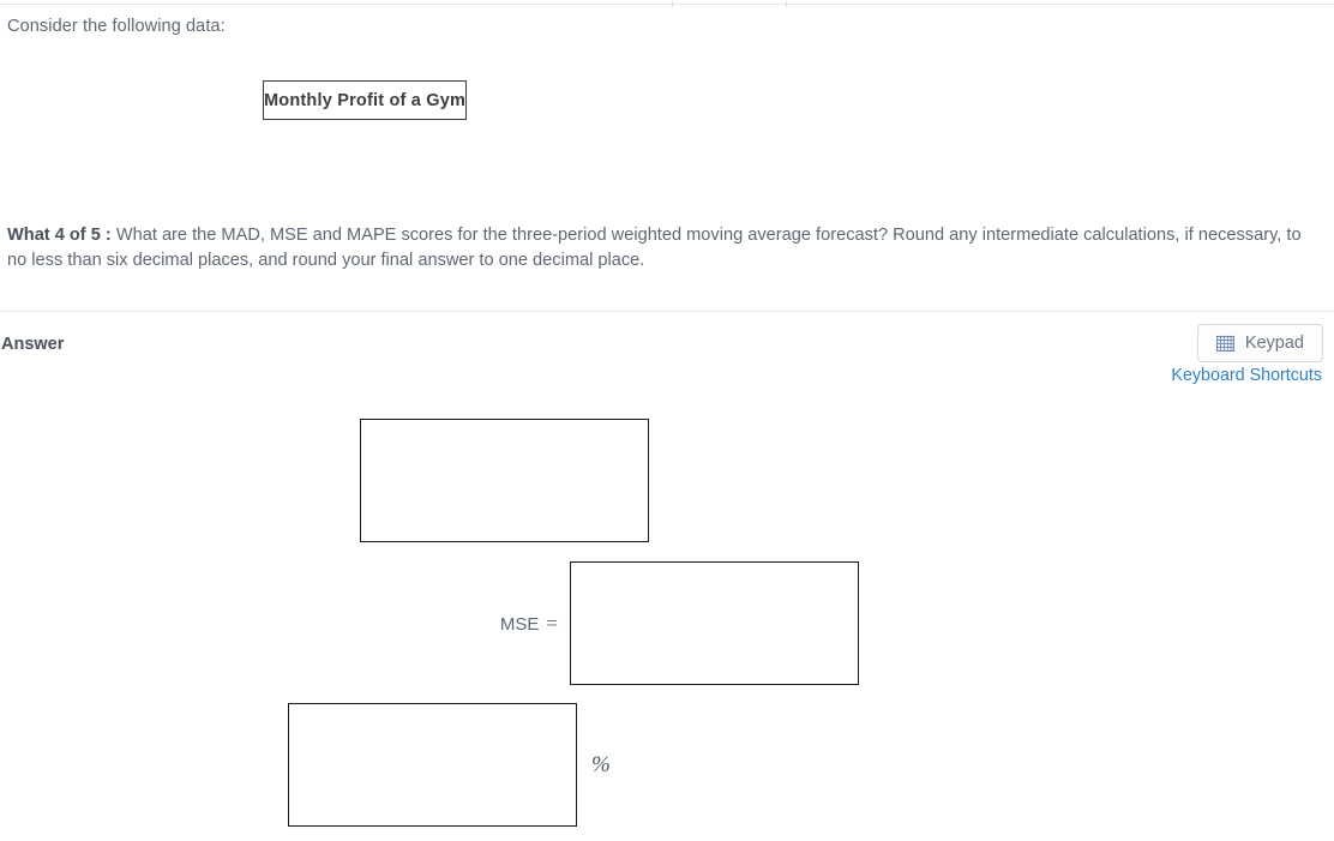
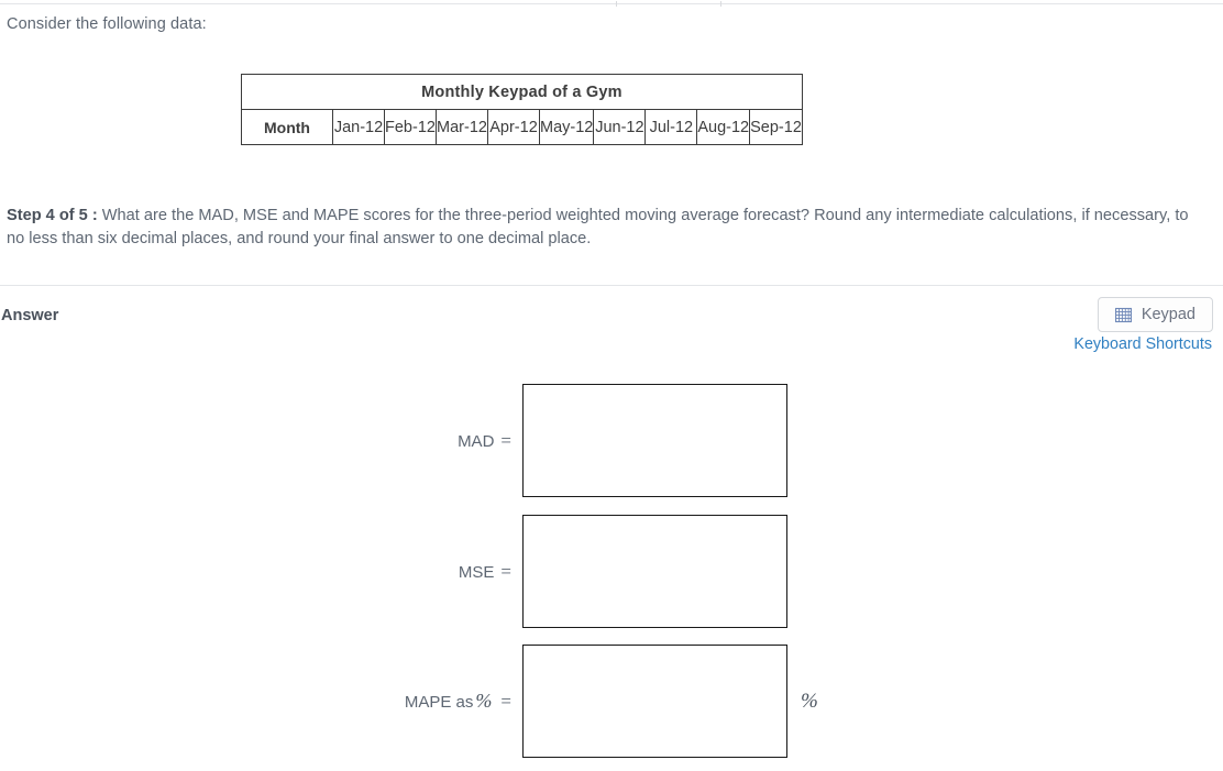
  Consider the following data:
- Monthly Profit of a Gym
+ Monthly Keypad of a Gym
+ Month	Jan-12	Feb-12	Mar-12	Apr-12	May-12	Jun-12	Jul-12	Aug-12	Sep-12
- What 4 of 5 : What are the MAD, MSE and MAPE scores for the three-period weighted moving average forecast? Round any intermediate calculations, if necessary, to no less than six decimal places, and round your final answer to one decimal place.
+ Step 4 of 5 : What are the MAD, MSE and MAPE scores for the three-period weighted moving average forecast? Round any intermediate calculations, if necessary, to no less than six decimal places, and round your final answer to one decimal place.
  Answer
  Keypad
  Keyboard Shortcuts
+ MAD =
  MSE =
+ MAPE as% =
  %
